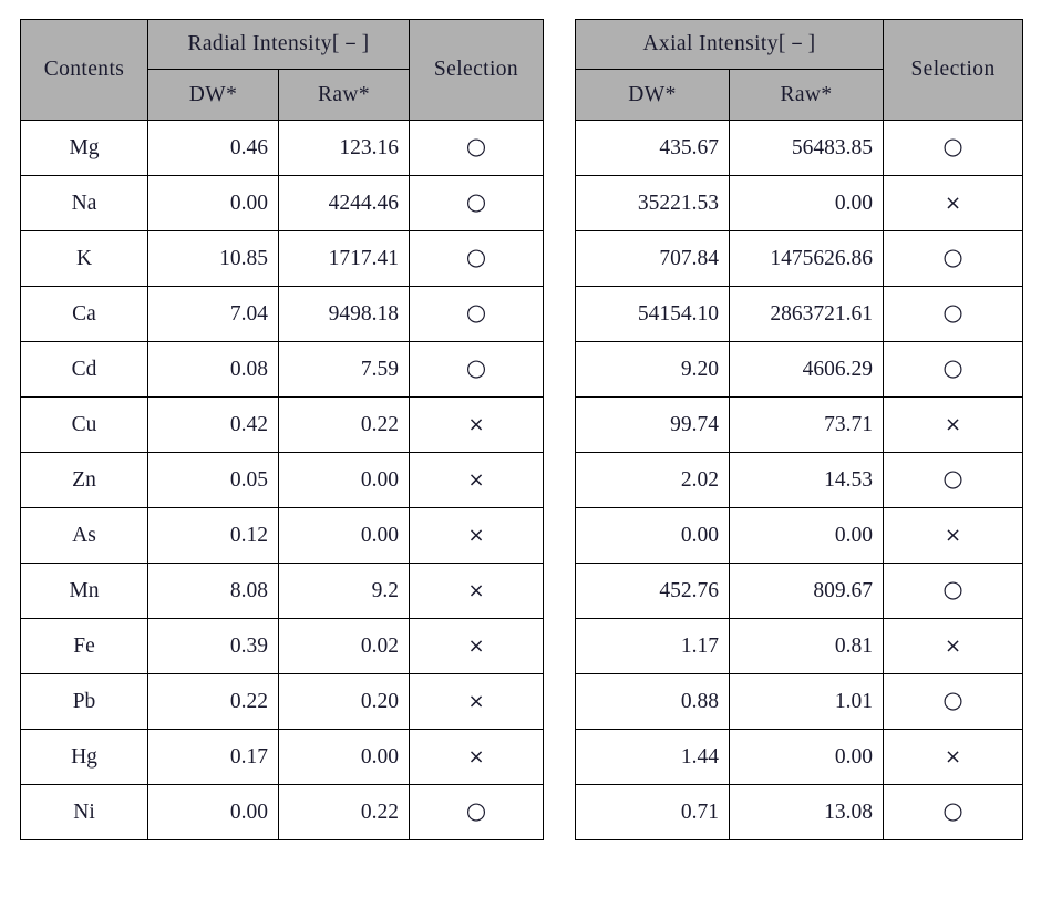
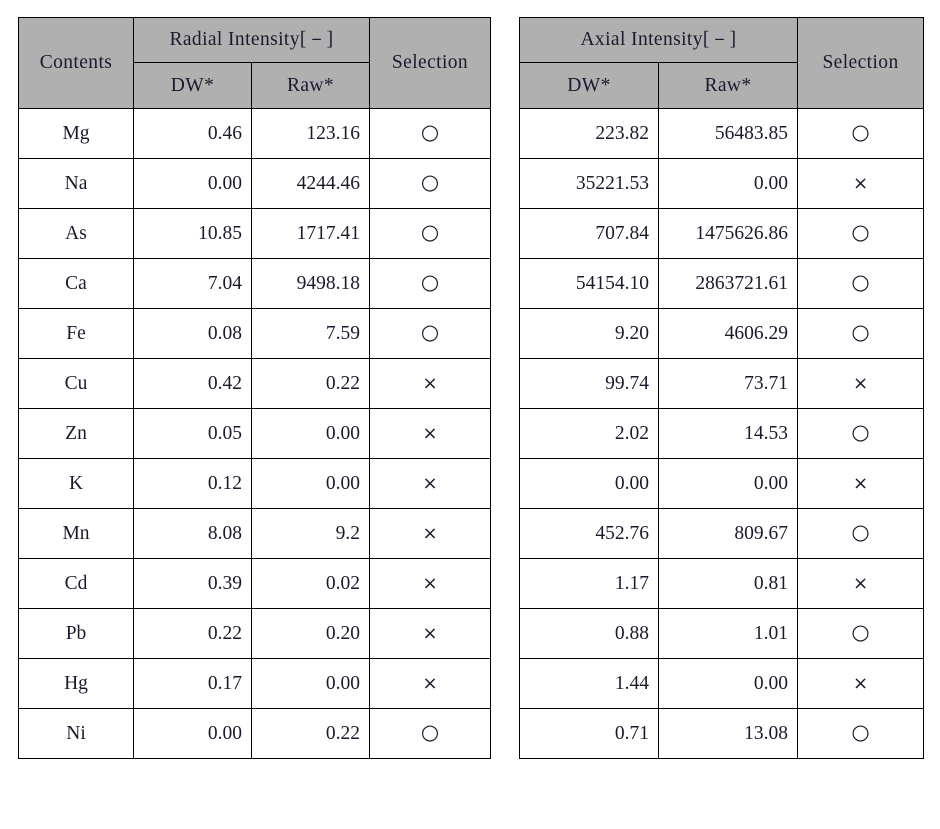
  Contents	Radial Intensity[－]	Selection
  DW*	Raw*
  Mg	0.46	123.16	○
  Na	0.00	4244.46	○
- K	10.85	1717.41	○
+ As	10.85	1717.41	○
  Ca	7.04	9498.18	○
- Cd	0.08	7.59	○
+ Fe	0.08	7.59	○
  Cu	0.42	0.22	×
  Zn	0.05	0.00	×
- As	0.12	0.00	×
+ K	0.12	0.00	×
  Mn	8.08	9.2	×
- Fe	0.39	0.02	×
+ Cd	0.39	0.02	×
  Pb	0.22	0.20	×
  Hg	0.17	0.00	×
  Ni	0.00	0.22	○
  Axial Intensity[－]	Selection
  DW*	Raw*
- 435.67	56483.85	○
+ 223.82	56483.85	○
  35221.53	0.00	×
  707.84	1475626.86	○
  54154.10	2863721.61	○
  9.20	4606.29	○
  99.74	73.71	×
  2.02	14.53	○
  0.00	0.00	×
  452.76	809.67	○
  1.17	0.81	×
  0.88	1.01	○
  1.44	0.00	×
  0.71	13.08	○
